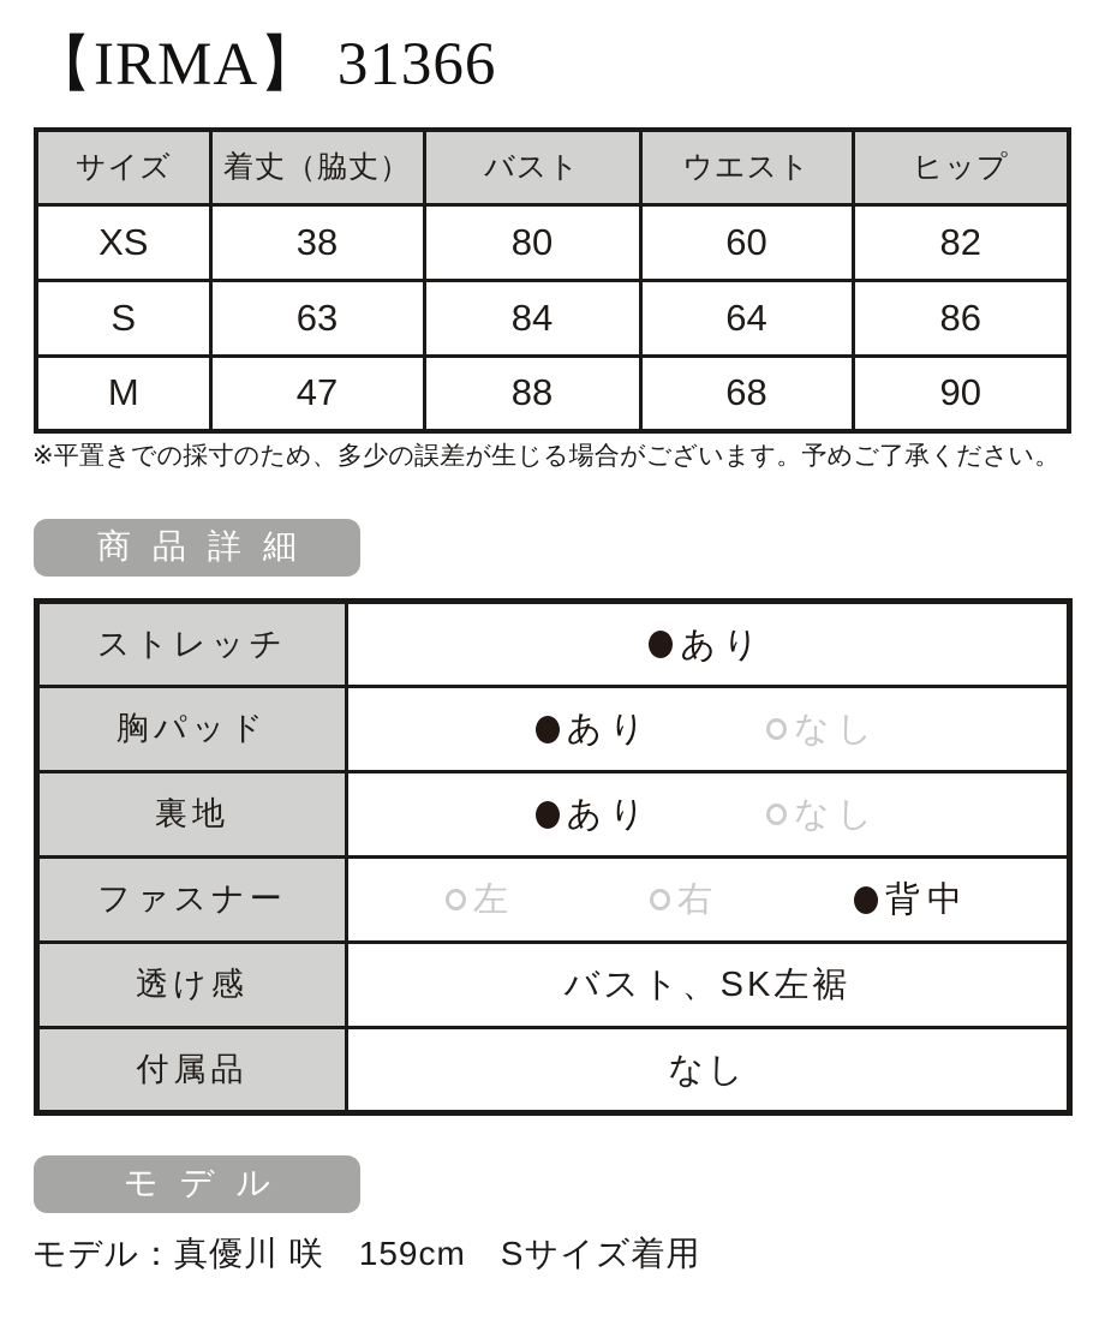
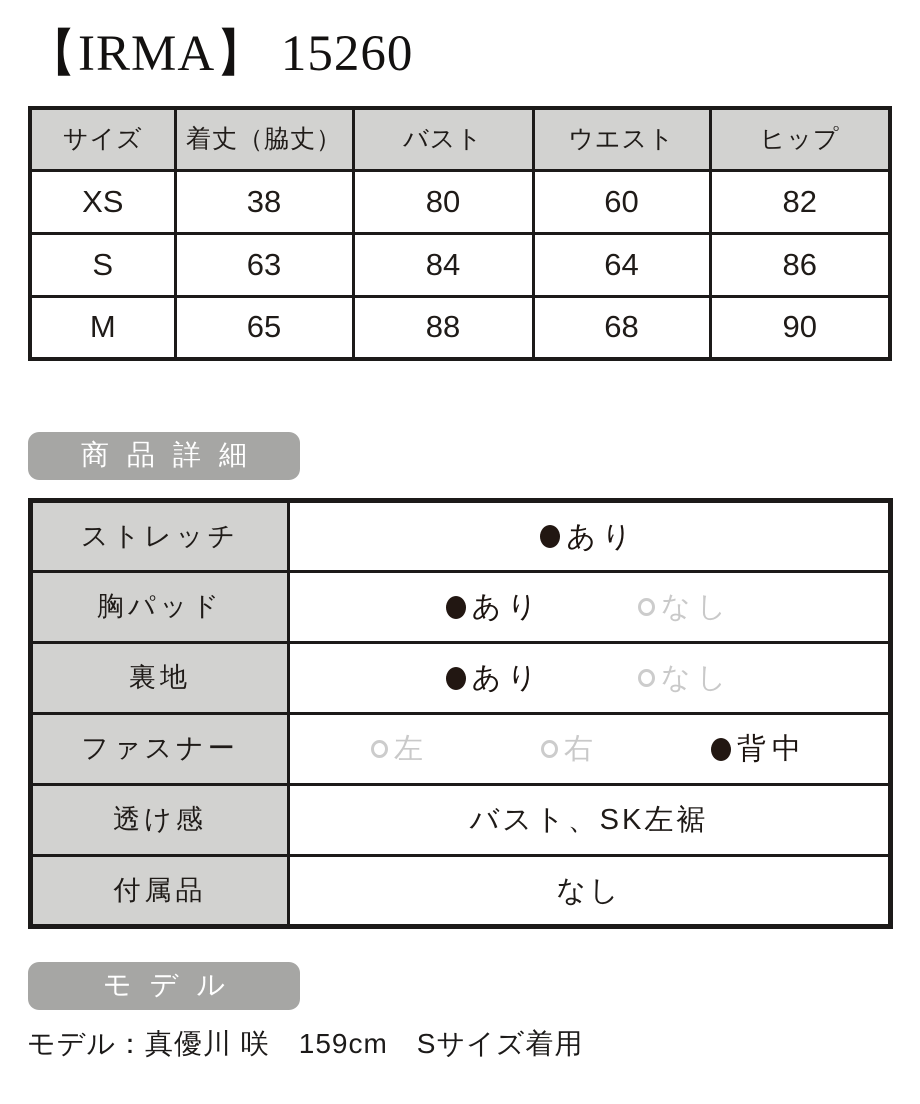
- 【IRMA】 31366
+ 【IRMA】 15260
  サイズ	着丈（脇丈）	バスト	ウエスト	ヒップ
  XS	38	80	60	82
  S	63	84	64	86
- M	47	88	68	90
+ M	65	88	68	90
- ※平置きでの採寸のため、多少の誤差が生じる場合がございます。予めご了承ください。
  商品詳細
  ストレッチ	あり
  胸パッド	あり なし
  裏地	あり なし
  ファスナー	左 右 背中
  透け感	バスト、SK左裾
  付属品	なし
  モデル
  モデル：真優川 咲 159cm Sサイズ着用
